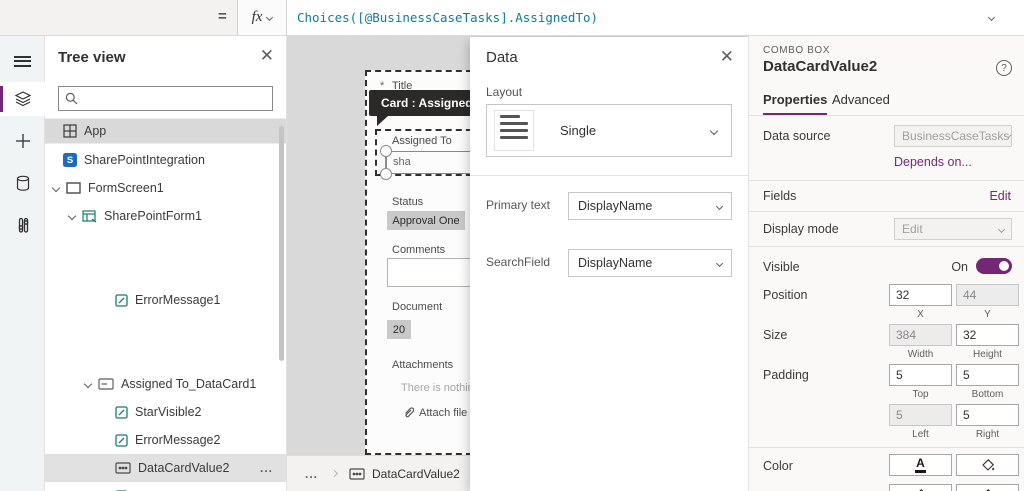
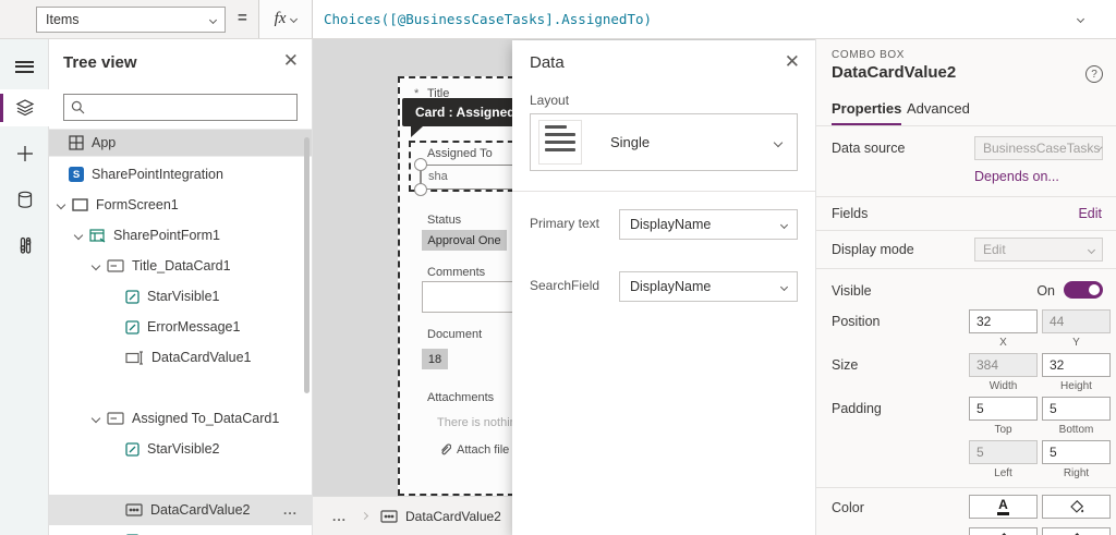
+ Items
  =
  fx
  Choices([@BusinessCaseTasks].AssignedTo)
  Tree view
  ✕
  App
  S
  SharePointIntegration
  FormScreen1
  SharePointForm1
+ Title_DataCard1
+ StarVisible1
  ErrorMessage1
+ DataCardValue1
  Assigned To_DataCard1
  StarVisible2
- ErrorMessage2
  DataCardValue2
  ...
  *
  Title
  Card : Assigned
  Assigned To
  sha
  Status
  Approval One
  Comments
  Document
- 20
+ 18
  Attachments
  There is nothi
  Attach file
  ...
  DataCardValue2
  Data
  ✕
  Layout
  Single
  Primary text
  DisplayName
  SearchField
  DisplayName
  COMBO BOX
  DataCardValue2
  ?
  Properties
  Advanced
  Data source
  BusinessCaseTasks
  Depends on...
  Fields
  Edit
  Display mode
  Edit
  Visible
  On
  Position
  32
  44
  X
  Y
  Size
  384
  32
  Width
  Height
  Padding
  5
  5
  Top
  Bottom
  5
  5
  Left
  Right
  Color
  A
